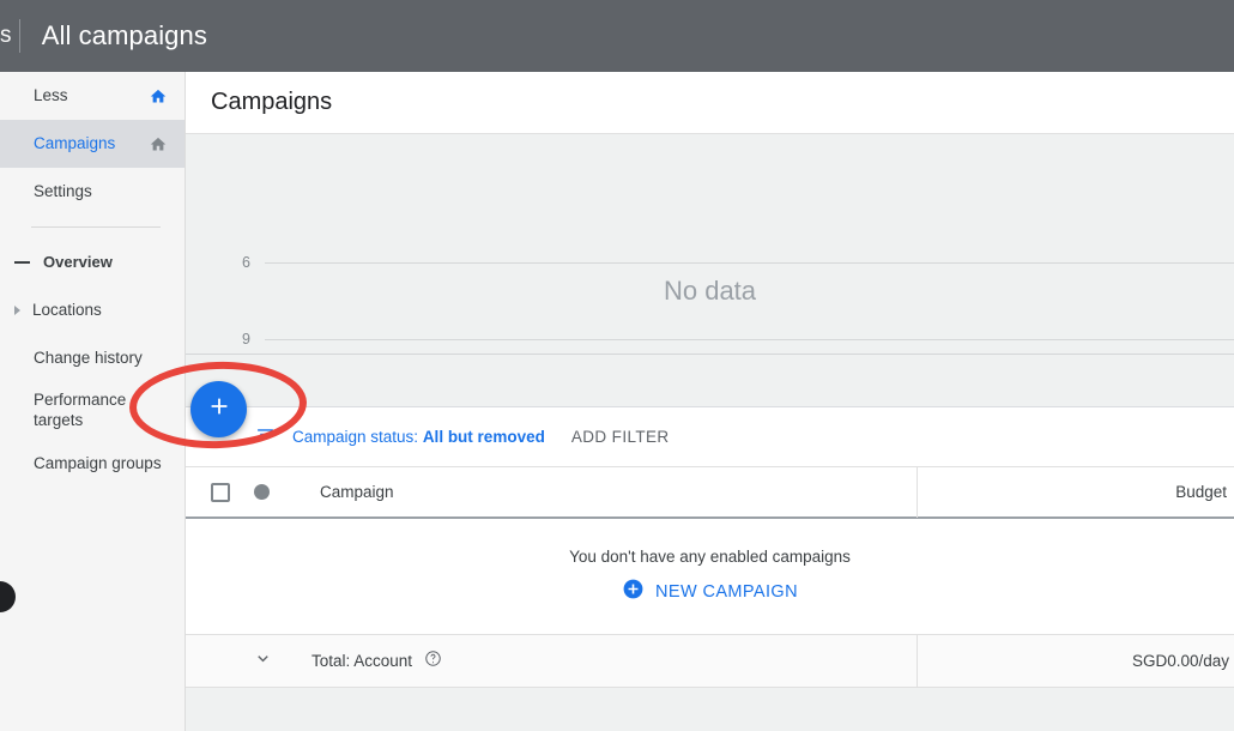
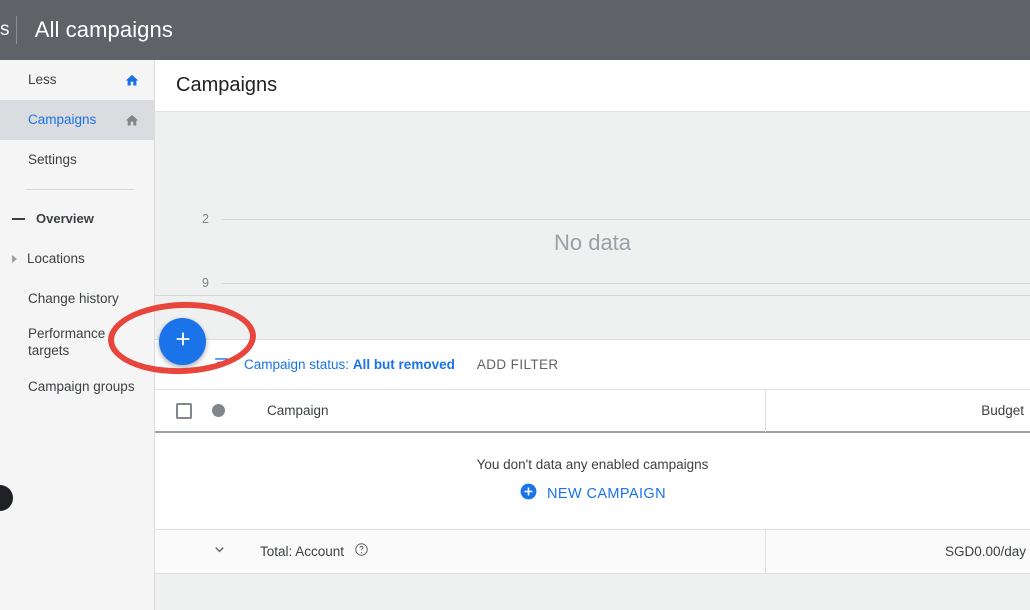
  s
  All campaigns
  Less
  Campaigns
  Settings
  Overview
  Locations
  Change history
  Performance targets
  Campaign groups
  Campaigns
- 6
+ 2
  9
  No data
  Campaign status: All but removed
  ADD FILTER
  Campaign
  Budget
- You don't have any enabled campaigns
+ You don't data any enabled campaigns
  NEW CAMPAIGN
  Total: Account
  SGD0.00/day
